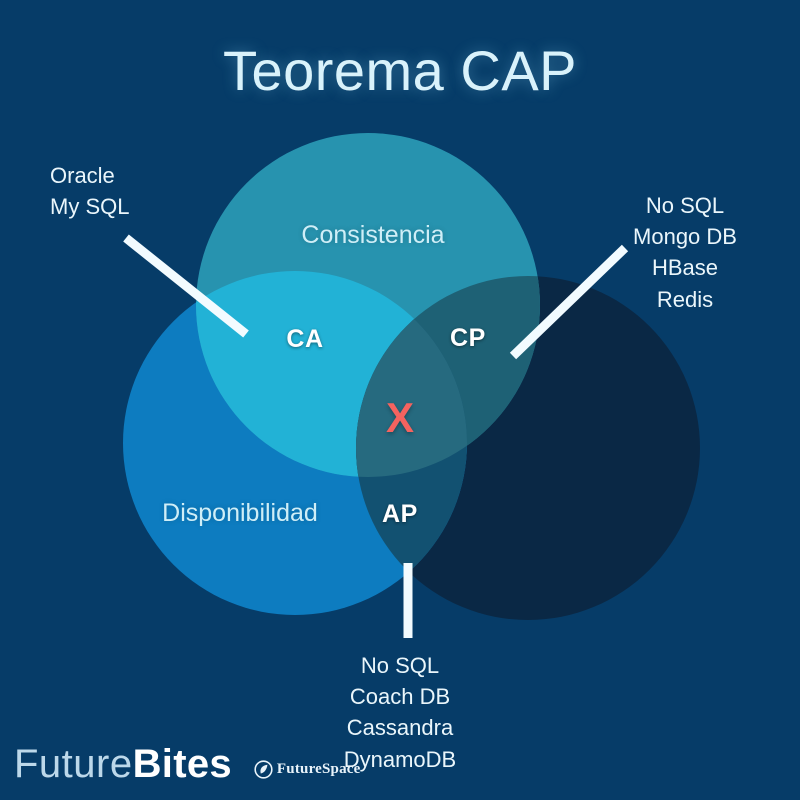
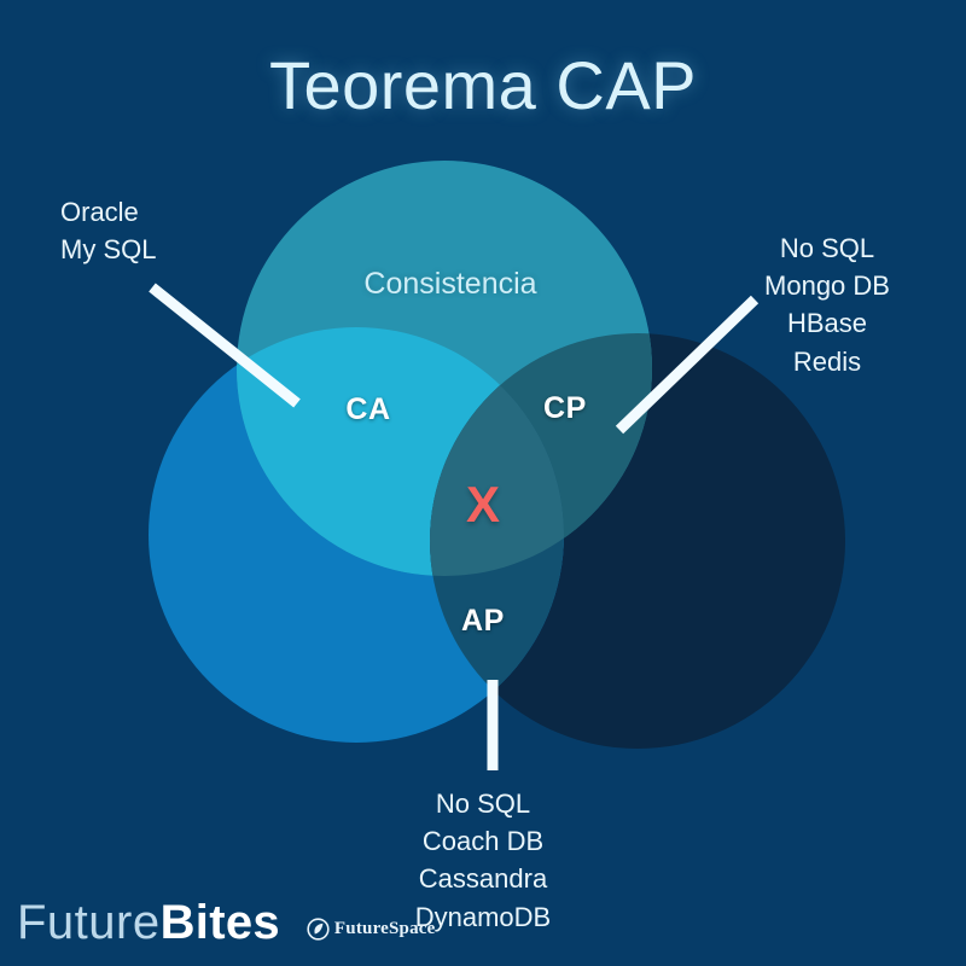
  Teorema CAP
  Consistencia
- Disponibilidad
  CA
  CP
  AP
  X
  Oracle
  My SQL
  No SQL
  Mongo DB
  HBase
  Redis
  No SQL
  Coach DB
  Cassandra
  DynamoDB
  Future
  Bites
  FutureSpace
